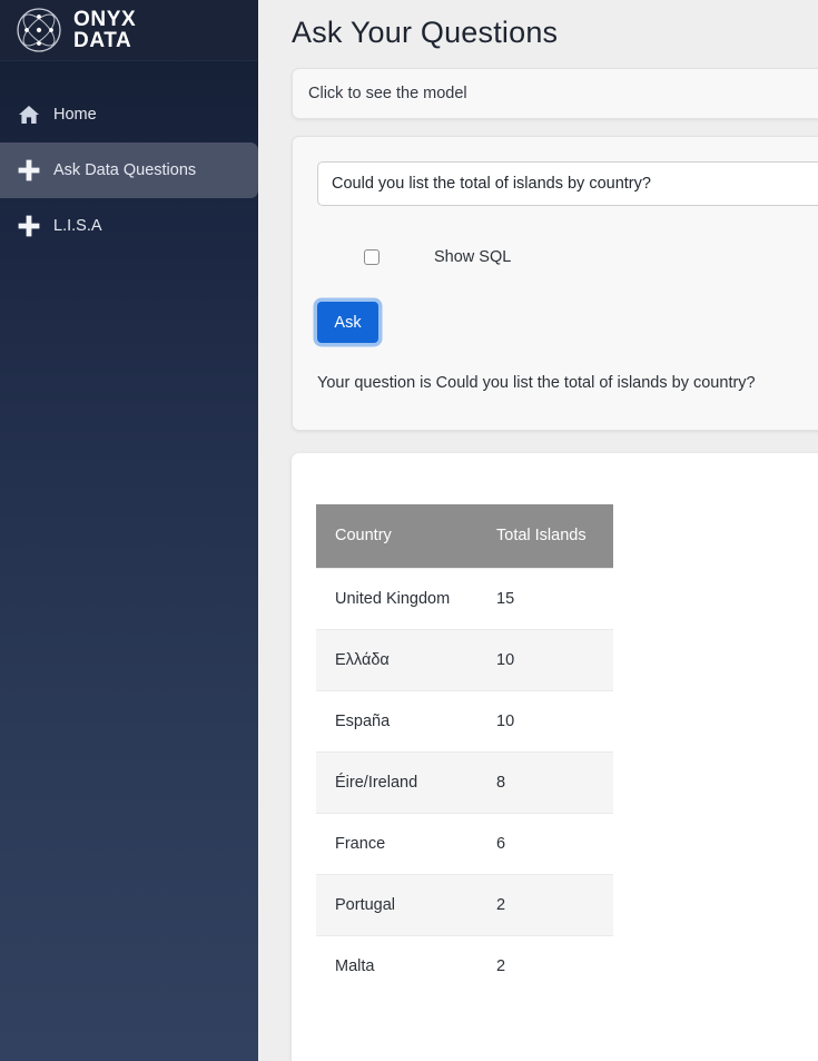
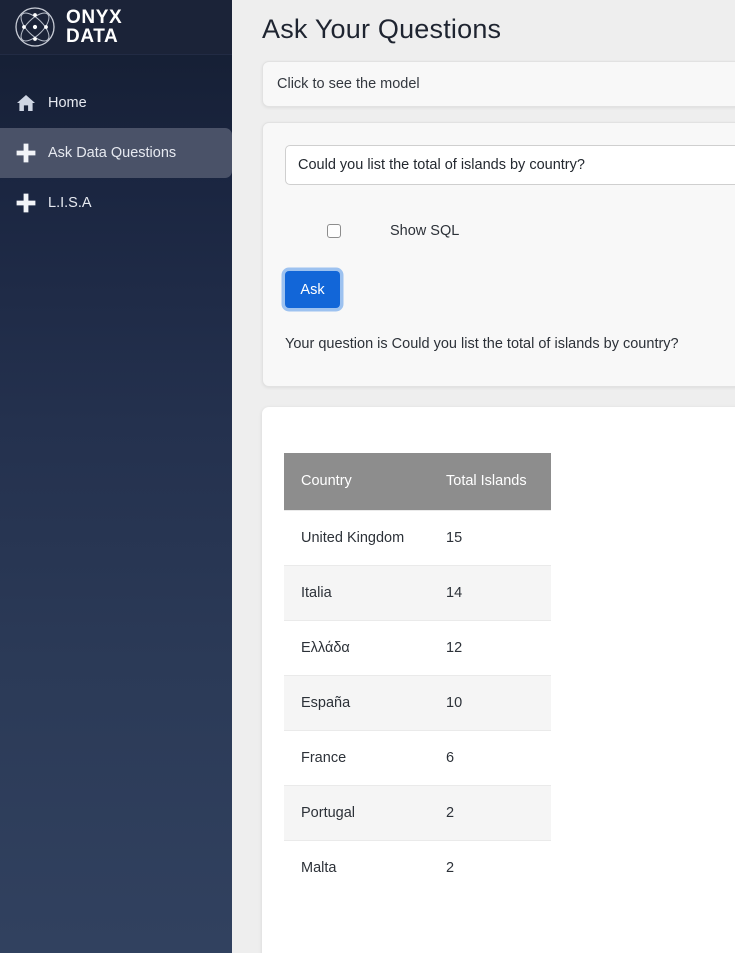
  ONYX
  DATA
  Home
  Ask Data Questions
  L.I.S.A
  Ask Your Questions
  Click to see the model
  Could you list the total of islands by country?
  Show SQL
  Ask
  Your question is Could you list the total of islands by country?
  Country	Total Islands
  United Kingdom	15
+ Italia	14
- Ελλάδα	10
+ Ελλάδα	12
  España	10
- Éire/Ireland	8
  France	6
  Portugal	2
  Malta	2
